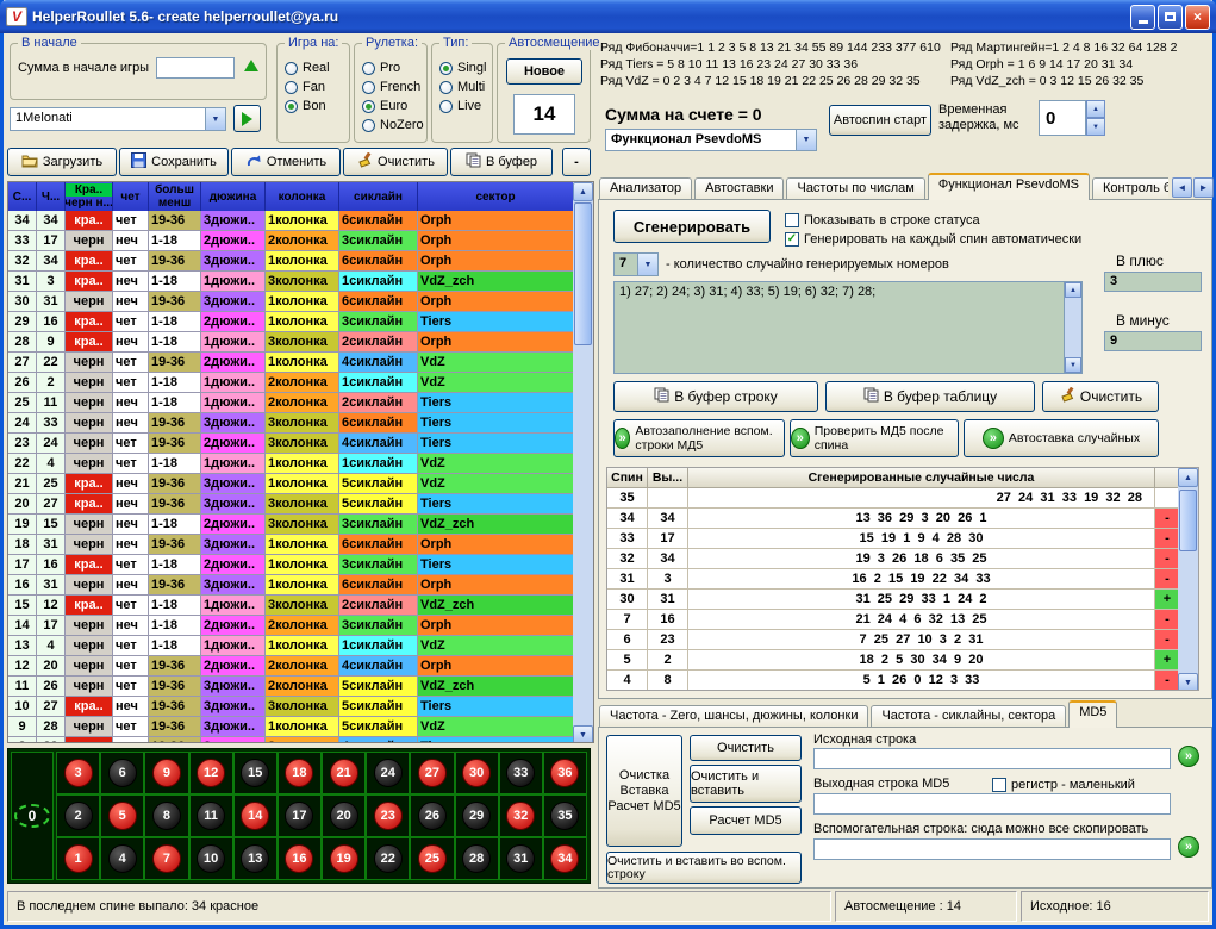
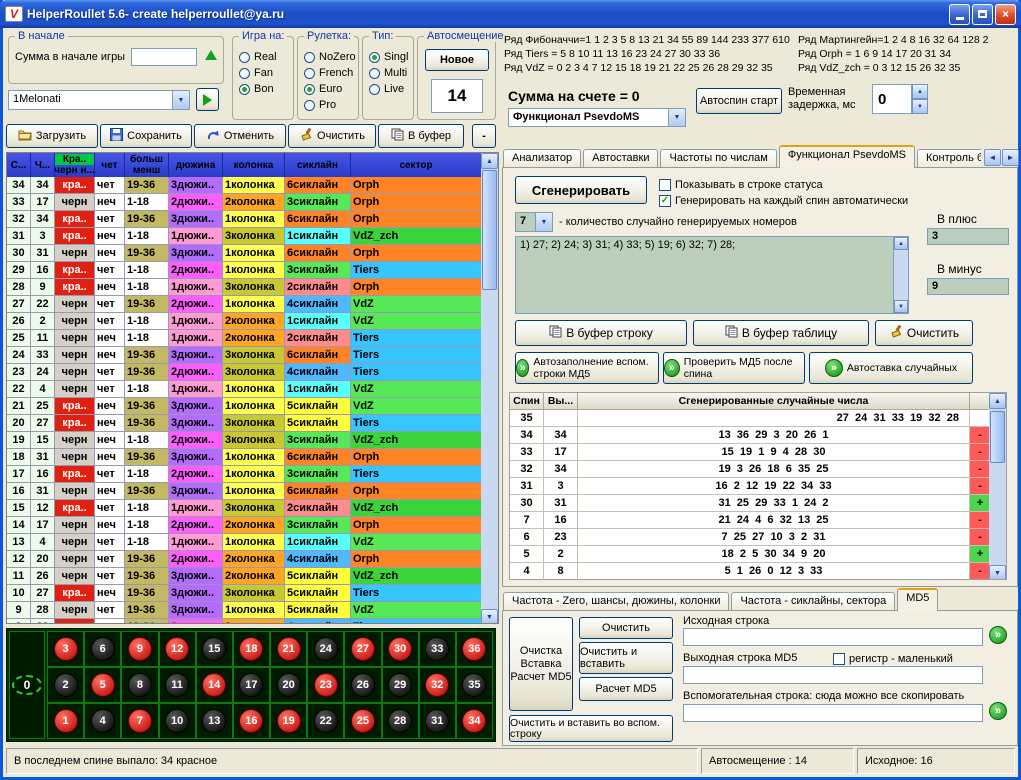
  V
  HelperRoullet 5.6- create helperroullet@ya.ru
  ×
  В начале
  Сумма в начале игры
  1Melonati
  Игра на:
  Real
  Fan
  Bon
  Рулетка:
- Pro
+ NoZero
  French
  Euro
- NoZero
+ Pro
  Тип:
  Singl
  Multi
  Live
  Автосмещение
  Новое
  14
  Загрузить
  Сохранить
  Отменить
  Очистить
  В буфер
  -
  С...
  Ч...
  Кра..
  черн н...
  чет
  больш
  менш
  дюжина
  колонка
  сиклайн
  сектор
  34
  34
  кра..
  чет
  19-36
  3дюжи..
  1колонка
  6сиклайн
  Orph
  33
  17
  черн
  неч
  1-18
  2дюжи..
  2колонка
  3сиклайн
  Orph
  32
  34
  кра..
  чет
  19-36
  3дюжи..
  1колонка
  6сиклайн
  Orph
  31
  3
  кра..
  неч
  1-18
  1дюжи..
  3колонка
  1сиклайн
  VdZ_zch
  30
  31
  черн
  неч
  19-36
  3дюжи..
  1колонка
  6сиклайн
  Orph
  29
  16
  кра..
  чет
  1-18
  2дюжи..
  1колонка
  3сиклайн
  Tiers
  28
  9
  кра..
  неч
  1-18
  1дюжи..
  3колонка
  2сиклайн
  Orph
  27
  22
  черн
  чет
  19-36
  2дюжи..
  1колонка
  4сиклайн
  VdZ
  26
  2
  черн
  чет
  1-18
  1дюжи..
  2колонка
  1сиклайн
  VdZ
  25
  11
  черн
  неч
  1-18
  1дюжи..
  2колонка
  2сиклайн
  Tiers
  24
  33
  черн
  неч
  19-36
  3дюжи..
  3колонка
  6сиклайн
  Tiers
  23
  24
  черн
  чет
  19-36
  2дюжи..
  3колонка
  4сиклайн
  Tiers
  22
  4
  черн
  чет
  1-18
  1дюжи..
  1колонка
  1сиклайн
  VdZ
  21
  25
  кра..
  неч
  19-36
  3дюжи..
  1колонка
  5сиклайн
  VdZ
  20
  27
  кра..
  неч
  19-36
  3дюжи..
  3колонка
  5сиклайн
  Tiers
  19
  15
  черн
  неч
  1-18
  2дюжи..
  3колонка
  3сиклайн
  VdZ_zch
  18
  31
  черн
  неч
  19-36
  3дюжи..
  1колонка
  6сиклайн
  Orph
  17
  16
  кра..
  чет
  1-18
  2дюжи..
  1колонка
  3сиклайн
  Tiers
  16
  31
  черн
  неч
  19-36
  3дюжи..
  1колонка
  6сиклайн
  Orph
  15
  12
  кра..
  чет
  1-18
  1дюжи..
  3колонка
  2сиклайн
  VdZ_zch
  14
  17
  черн
  неч
  1-18
  2дюжи..
  2колонка
  3сиклайн
  Orph
  13
  4
  черн
  чет
  1-18
  1дюжи..
  1колонка
  1сиклайн
  VdZ
  12
  20
  черн
  чет
  19-36
  2дюжи..
  2колонка
  4сиклайн
  Orph
  11
  26
  черн
  чет
  19-36
  3дюжи..
  2колонка
  5сиклайн
  VdZ_zch
  10
  27
  кра..
  неч
  19-36
  3дюжи..
  3колонка
  5сиклайн
  Tiers
  9
  28
  черн
  чет
  19-36
  3дюжи..
  1колонка
  5сиклайн
  VdZ
  0
  3
  2
  1
  6
  5
  4
  9
  8
  7
  12
  11
  10
  15
  14
  13
  18
  17
  16
  21
  20
  19
  24
  23
  22
  27
  26
  25
  30
  29
  28
  33
  32
  31
  36
  35
  34
  Ряд Фибоначчи=1 1 2 3 5 8 13 21 34 55 89 144 233 377 610
  Ряд Tiers = 5 8 10 11 13 16 23 24 27 30 33 36
  Ряд VdZ = 0 2 3 4 7 12 15 18 19 21 22 25 26 28 29 32 35
  Ряд Мартингейн=1 2 4 8 16 32 64 128 2
  Ряд Orph = 1 6 9 14 17 20 31 34
  Ряд VdZ_zch = 0 3 12 15 26 32 35
  Сумма на счете = 0
  Функционал PsevdoMS
  Автоспин старт
  Временная задержка, мс
  0
  Анализатор
  Автоставки
  Частоты по числам
  Функционал PsevdoMS
  ◄
  ►
  Сгенерировать
  Показывать в строке статуса
  ✓
  Генерировать на каждый спин автоматически
  7
  - количество случайно генерируемых номеров
  В плюс
  3
  В минус
  9
  1) 27; 2) 24; 3) 31; 4) 33; 5) 19; 6) 32; 7) 28;
  В буфер строку
  В буфер таблицу
  Очистить
  »
  Автозаполнение вспом. строки МД5
  »
  Проверить МД5 после спина
  »
  Автоставка случайных
  Спин
  Вы...
  Сгенерированные случайные числа
  35
  27 24 31 33 19 32 28
  34
  34
  13 36 29 3 20 26 1
  -
  33
  17
  15 19 1 9 4 28 30
  -
  32
  34
  19 3 26 18 6 35 25
  -
  31
  3
- 16 2 15 19 22 34 33
+ 16 2 12 19 22 34 33
  -
  30
  31
  31 25 29 33 1 24 2
  +
  7
  16
  21 24 4 6 32 13 25
  -
  6
  23
  7 25 27 10 3 2 31
  -
  5
  2
  18 2 5 30 34 9 20
  +
  4
  8
  5 1 26 0 12 3 33
  -
  Частота - Zero, шансы, дюжины, колонки
  Частота - сиклайны, сектора
  MD5
  Очистка Вставка Расчет MD5
  Очистить
  Очистить и вставить
  Расчет MD5
  Очистить и вставить во вспом. строку
  Исходная строка
  »
  Выходная строка MD5
  регистр - маленький
  Вспомогательная строка: сюда можно все скопировать
  »
  В последнем спине выпало: 34 красное
  Автосмещение : 14
  Исходное: 16
